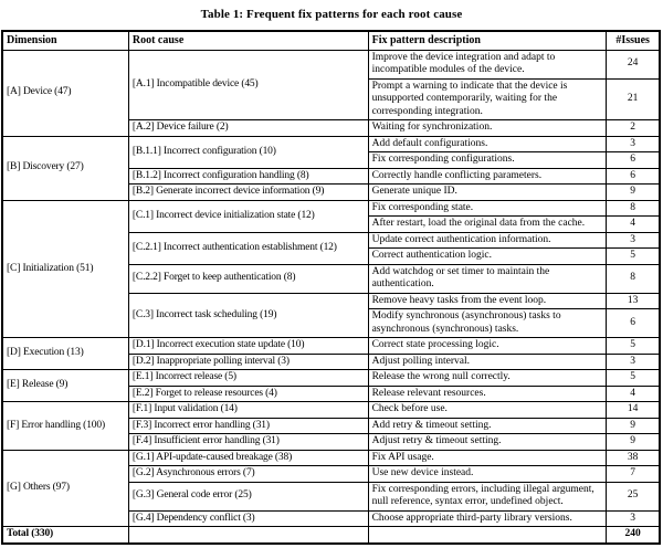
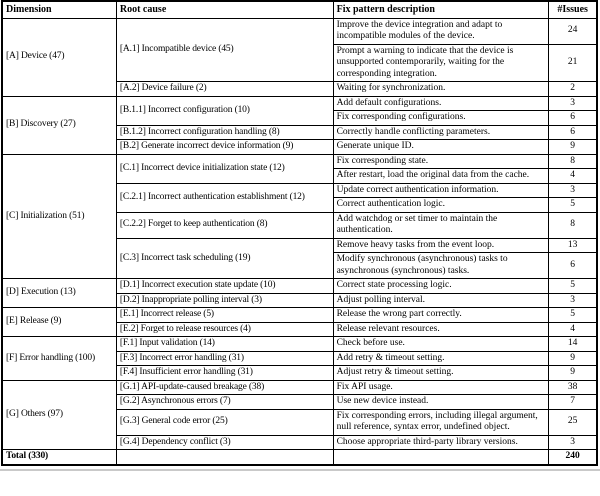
- Table 1: Frequent fix patterns for each root cause
  Dimension	Root cause	Fix pattern description	#Issues
  [A] Device (47)	[A.1] Incompatible device (45)	Improve the device integration and adapt to incompatible modules of the device.	24
  Prompt a warning to indicate that the device is unsupported contemporarily, waiting for the corresponding integration.	21
  [A.2] Device failure (2)	Waiting for synchronization.	2
  [B] Discovery (27)	[B.1.1] Incorrect configuration (10)	Add default configurations.	3
  Fix corresponding configurations.	6
  [B.1.2] Incorrect configuration handling (8)	Correctly handle conflicting parameters.	6
  [B.2] Generate incorrect device information (9)	Generate unique ID.	9
  [C] Initialization (51)	[C.1] Incorrect device initialization state (12)	Fix corresponding state.	8
  After restart, load the original data from the cache.	4
  [C.2.1] Incorrect authentication establishment (12)	Update correct authentication information.	3
  Correct authentication logic.	5
  [C.2.2] Forget to keep authentication (8)	Add watchdog or set timer to maintain the authentication.	8
  [C.3] Incorrect task scheduling (19)	Remove heavy tasks from the event loop.	13
  Modify synchronous (asynchronous) tasks to asynchronous (synchronous) tasks.	6
  [D] Execution (13)	[D.1] Incorrect execution state update (10)	Correct state processing logic.	5
  [D.2] Inappropriate polling interval (3)	Adjust polling interval.	3
- [E] Release (9)	[E.1] Incorrect release (5)	Release the wrong null correctly.	5
+ [E] Release (9)	[E.1] Incorrect release (5)	Release the wrong part correctly.	5
  [E.2] Forget to release resources (4)	Release relevant resources.	4
  [F] Error handling (100)	[F.1] Input validation (14)	Check before use.	14
  [F.3] Incorrect error handling (31)	Add retry & timeout setting.	9
  [F.4] Insufficient error handling (31)	Adjust retry & timeout setting.	9
  [G] Others (97)	[G.1] API-update-caused breakage (38)	Fix API usage.	38
  [G.2] Asynchronous errors (7)	Use new device instead.	7
  [G.3] General code error (25)	Fix corresponding errors, including illegal argument, null reference, syntax error, undefined object.	25
  [G.4] Dependency conflict (3)	Choose appropriate third-party library versions.	3
  Total (330)			240
